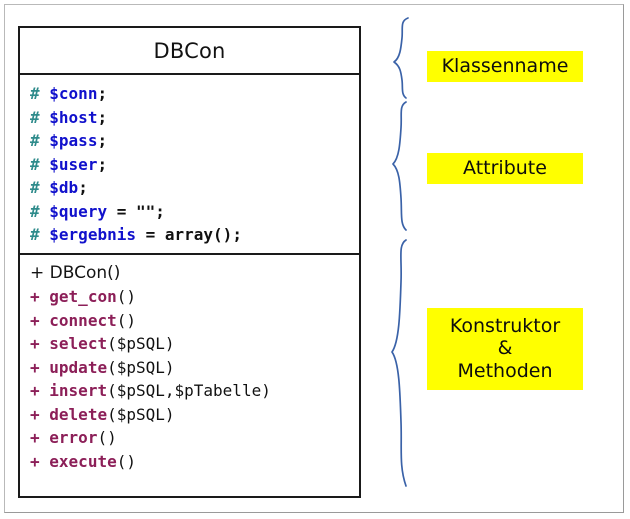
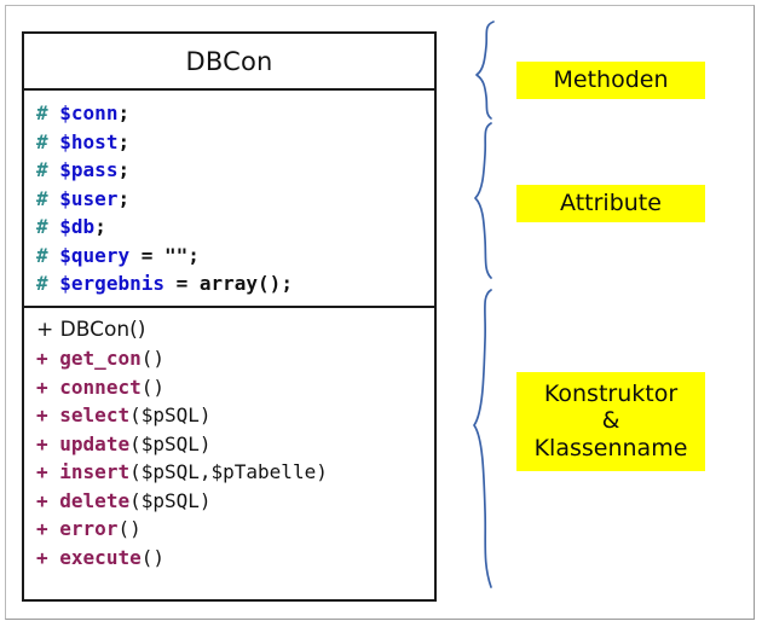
  DBCon
  # $conn;
  # $host;
  # $pass;
  # $user;
  # $db;
  # $query = "";
  # $ergebnis = array();
  + DBCon()
  + get_con()
  + connect()
  + select($pSQL)
  + update($pSQL)
  + insert($pSQL,$pTabelle)
  + delete($pSQL)
  + error()
  + execute()
- Klassenname
+ Methoden
  Attribute
  Konstruktor
  &
- Methoden
+ Klassenname
